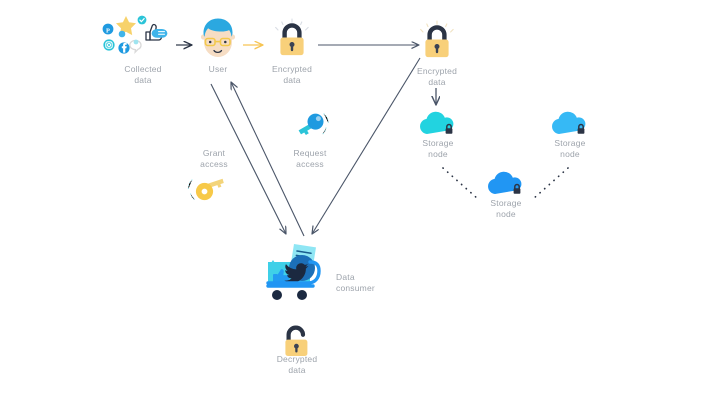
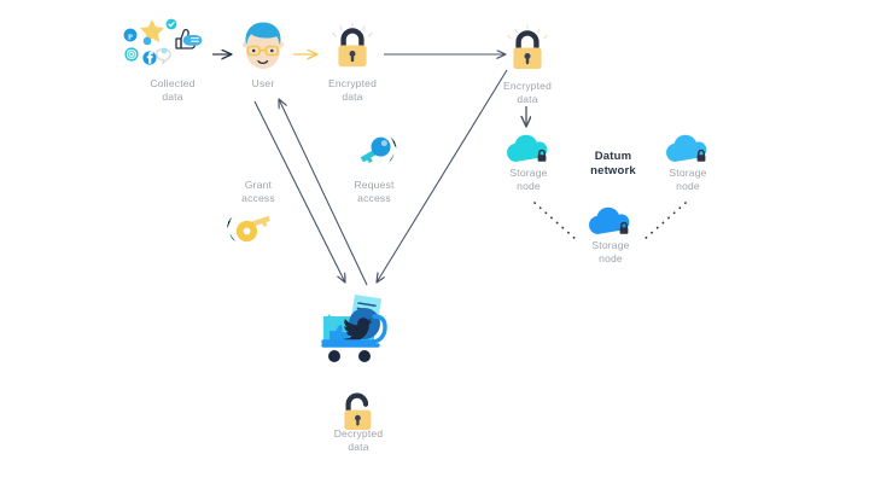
  Collected
  data
  User
  Encrypted
  data
  Encrypted
  data
  Storage
  node
  Storage
  node
+ Datum
+ network
  Storage
  node
  Request
  access
  Grant
  access
- Data
- consumer
  Decrypted
  data
